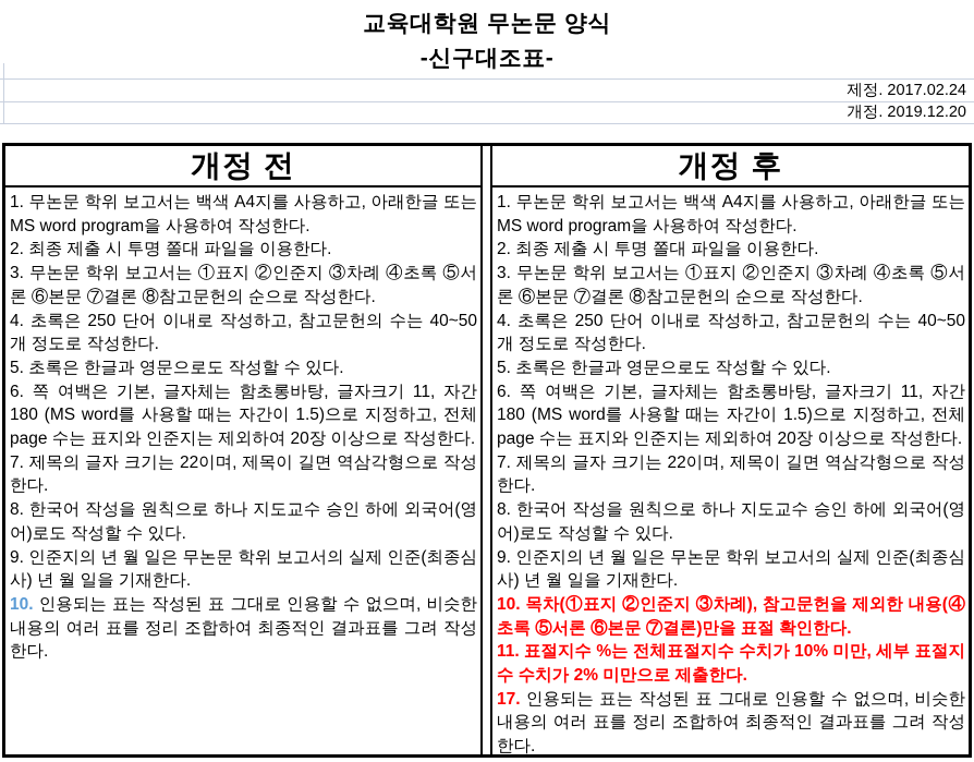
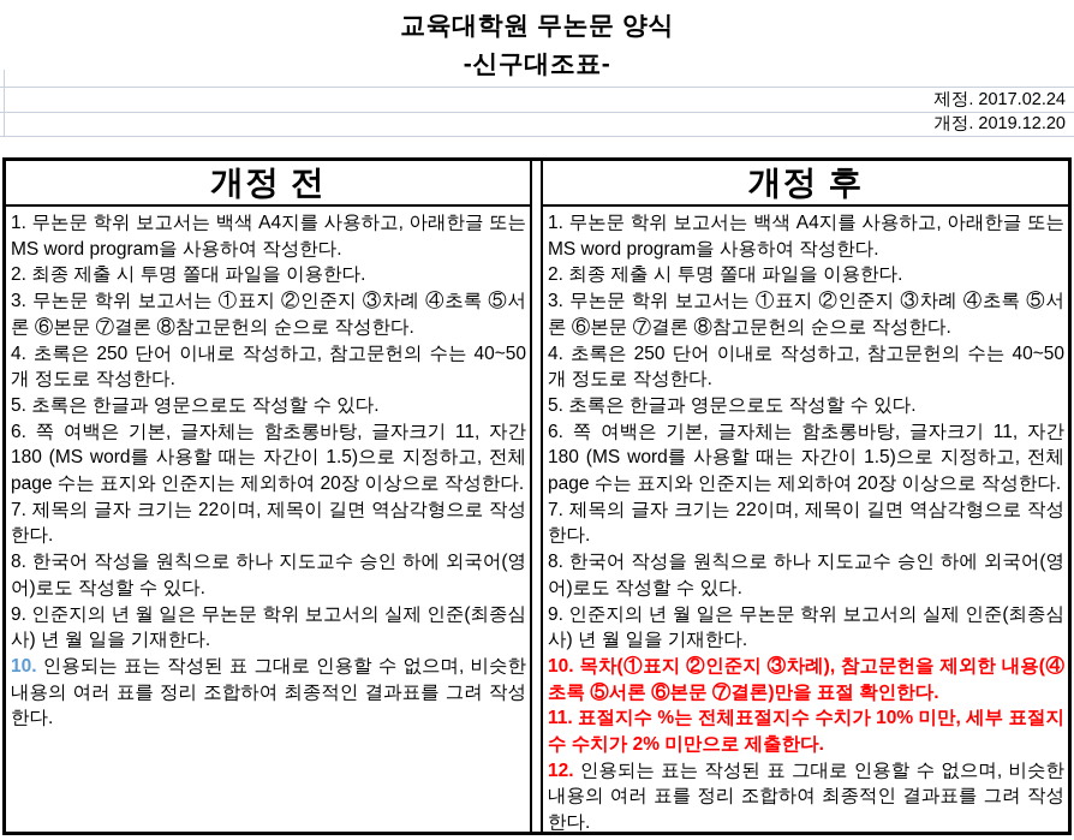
  교육대학원 무논문 양식
  -신구대조표-
  제정. 2017.02.24
  개정. 2019.12.20
  개정 전
  1. 무논문 학위 보고서는 백색 A4지를 사용하고, 아래한글 또는 MS word program을 사용하여 작성한다.
  2. 최종 제출 시 투명 쫄대 파일을 이용한다.
  3. 무논문 학위 보고서는 ①표지 ②인준지 ③차례 ④초록 ⑤서론 ⑥본문 ⑦결론 ⑧참고문헌의 순으로 작성한다.
  4. 초록은 250 단어 이내로 작성하고, 참고문헌의 수는 40~50개 정도로 작성한다.
  5. 초록은 한글과 영문으로도 작성할 수 있다.
  6. 쪽 여백은 기본, 글자체는 함초롱바탕, 글자크기 11, 자간 180 (MS word를 사용할 때는 자간이 1.5)으로 지정하고, 전체 page 수는 표지와 인준지는 제외하여 20장 이상으로 작성한다.
  7. 제목의 글자 크기는 22이며, 제목이 길면 역삼각형으로 작성한다.
  8. 한국어 작성을 원칙으로 하나 지도교수 승인 하에 외국어(영어)로도 작성할 수 있다.
  9. 인준지의 년 월 일은 무논문 학위 보고서의 실제 인준(최종심사) 년 월 일을 기재한다.
  10. 인용되는 표는 작성된 표 그대로 인용할 수 없으며, 비슷한 내용의 여러 표를 정리 조합하여 최종적인 결과표를 그려 작성한다.
  개정 후
  1. 무논문 학위 보고서는 백색 A4지를 사용하고, 아래한글 또는 MS word program을 사용하여 작성한다.
  2. 최종 제출 시 투명 쫄대 파일을 이용한다.
  3. 무논문 학위 보고서는 ①표지 ②인준지 ③차례 ④초록 ⑤서론 ⑥본문 ⑦결론 ⑧참고문헌의 순으로 작성한다.
  4. 초록은 250 단어 이내로 작성하고, 참고문헌의 수는 40~50개 정도로 작성한다.
  5. 초록은 한글과 영문으로도 작성할 수 있다.
  6. 쪽 여백은 기본, 글자체는 함초롱바탕, 글자크기 11, 자간 180 (MS word를 사용할 때는 자간이 1.5)으로 지정하고, 전체 page 수는 표지와 인준지는 제외하여 20장 이상으로 작성한다.
  7. 제목의 글자 크기는 22이며, 제목이 길면 역삼각형으로 작성한다.
  8. 한국어 작성을 원칙으로 하나 지도교수 승인 하에 외국어(영어)로도 작성할 수 있다.
  9. 인준지의 년 월 일은 무논문 학위 보고서의 실제 인준(최종심사) 년 월 일을 기재한다.
  10. 목차(①표지 ②인준지 ③차례), 참고문헌을 제외한 내용(④초록 ⑤서론 ⑥본문 ⑦결론)만을 표절 확인한다.
  11. 표절지수 %는 전체표절지수 수치가 10% 미만, 세부 표절지수 수치가 2% 미만으로 제출한다.
- 17. 인용되는 표는 작성된 표 그대로 인용할 수 없으며, 비슷한 내용의 여러 표를 정리 조합하여 최종적인 결과표를 그려 작성한다.
+ 12. 인용되는 표는 작성된 표 그대로 인용할 수 없으며, 비슷한 내용의 여러 표를 정리 조합하여 최종적인 결과표를 그려 작성한다.
